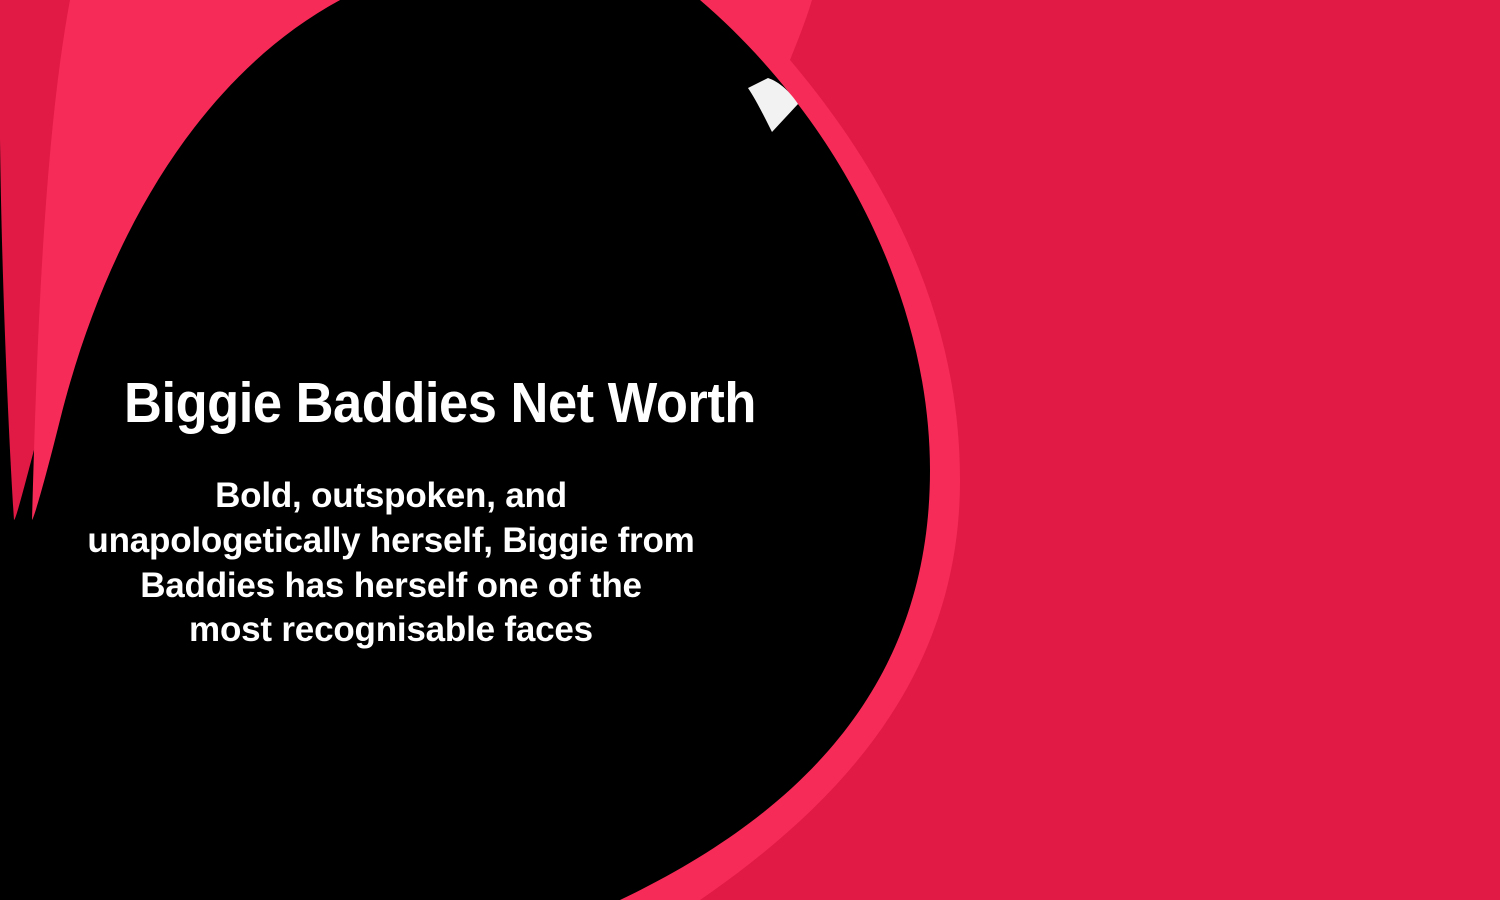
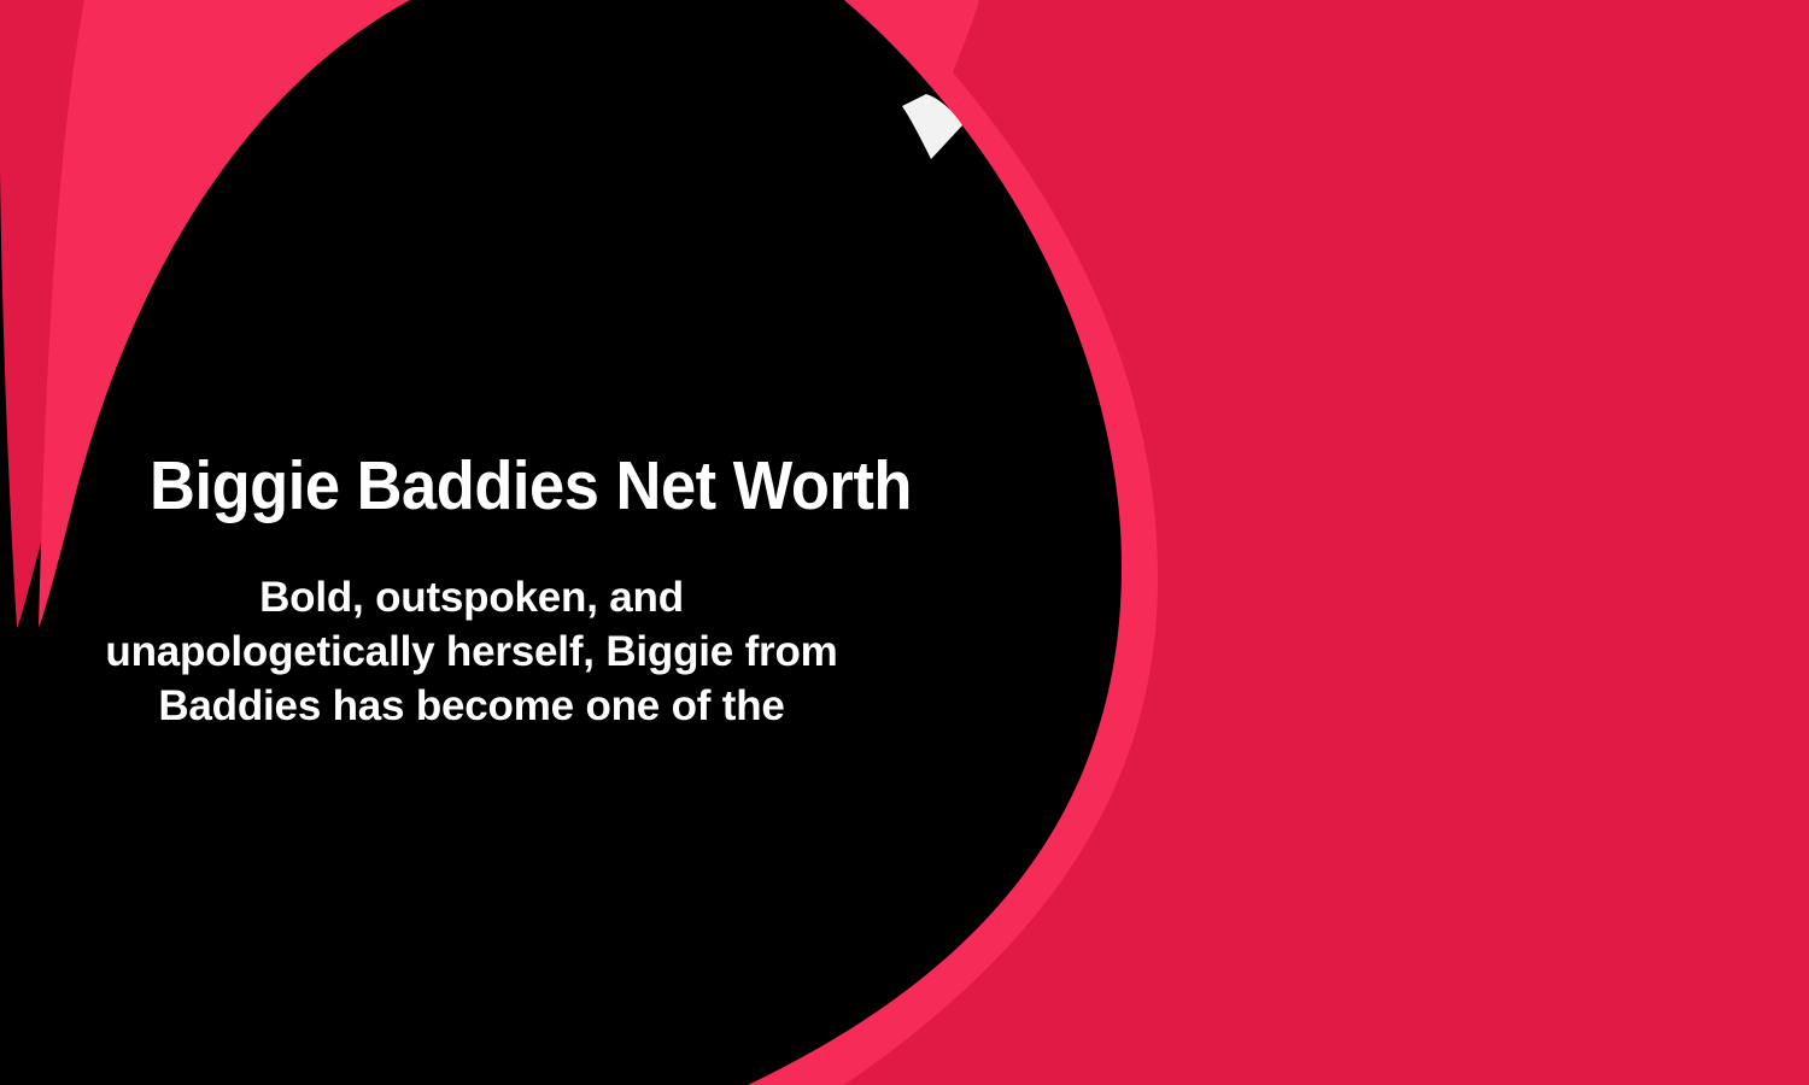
  Biggie Baddies Net Worth
  Bold, outspoken, and
  unapologetically herself, Biggie from
- Baddies has herself one of the
+ Baddies has become one of the
- most recognisable faces
